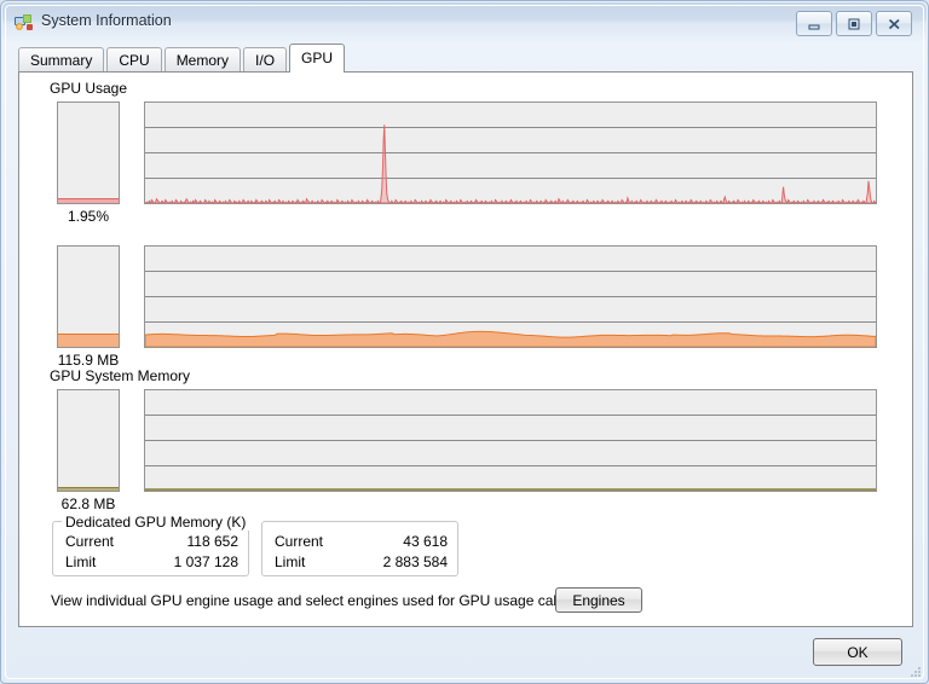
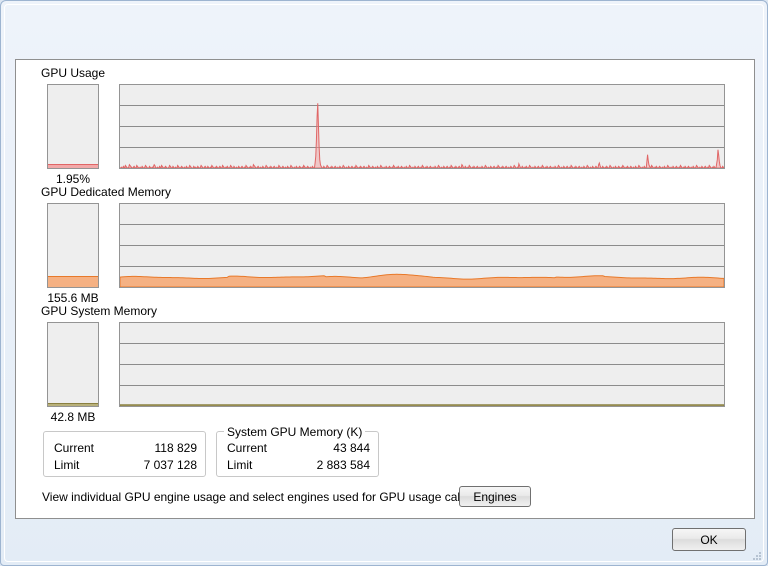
- System Information
- Summary
- CPU
- Memory
- I/O
- GPU
  GPU Usage
  1.95%
+ GPU Dedicated Memory
- 115.9 MB
+ 155.6 MB
  GPU System Memory
- 62.8 MB
+ 42.8 MB
- Dedicated GPU Memory (K)
  Current
- 118 652
+ 118 829
  Limit
- 1 037 128
+ 7 037 128
+ System GPU Memory (K)
  Current
- 43 618
+ 43 844
  Limit
  2 883 584
  View individual GPU engine usage and select engines used for GPU usage ca
  Engines
  OK
